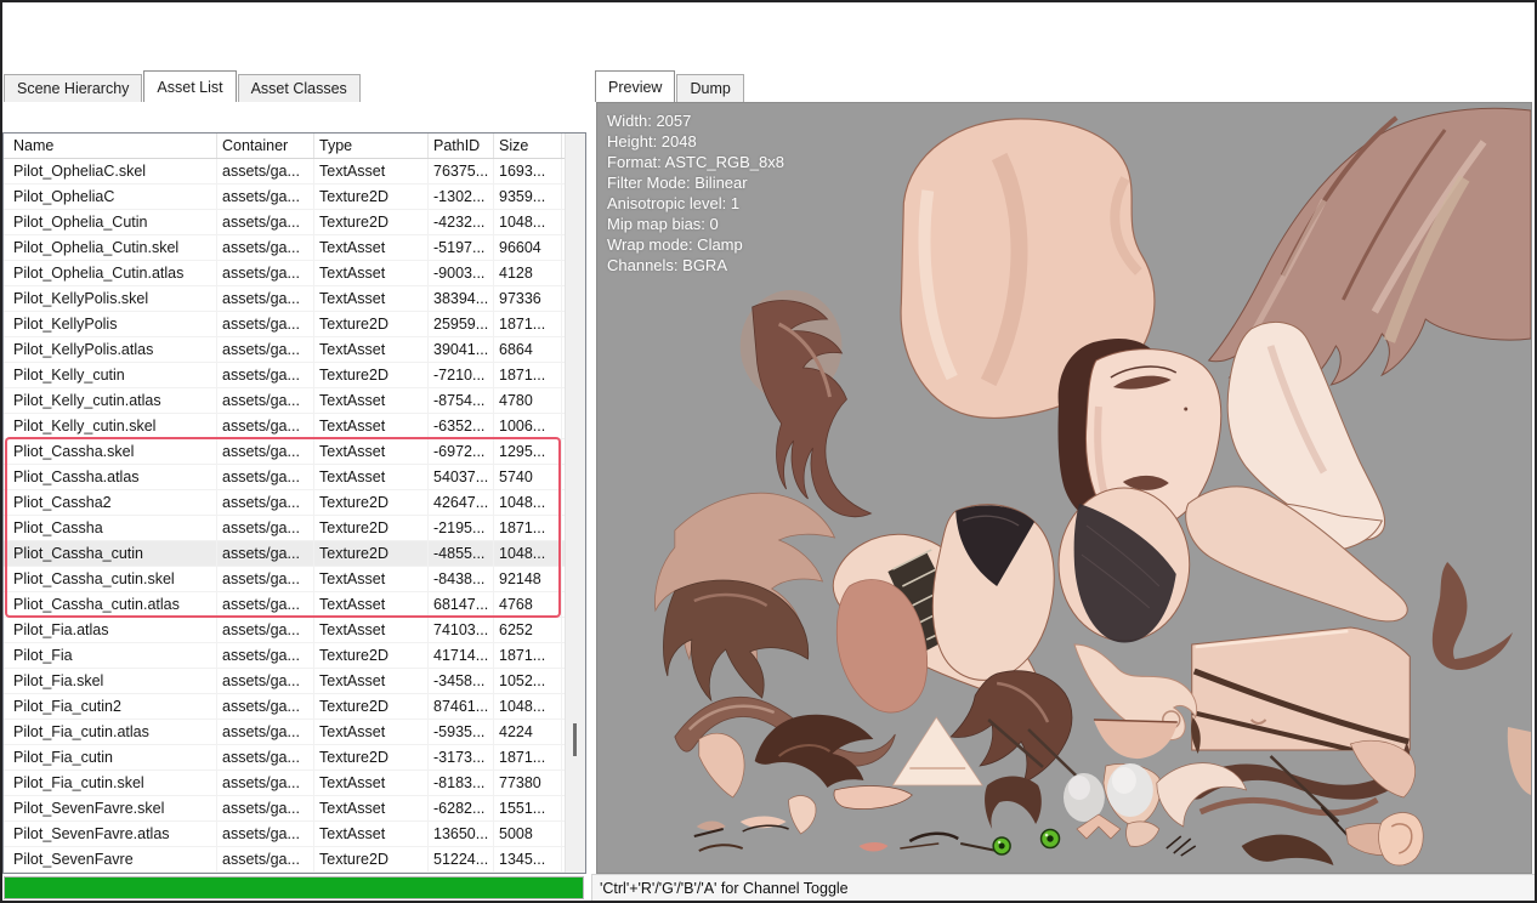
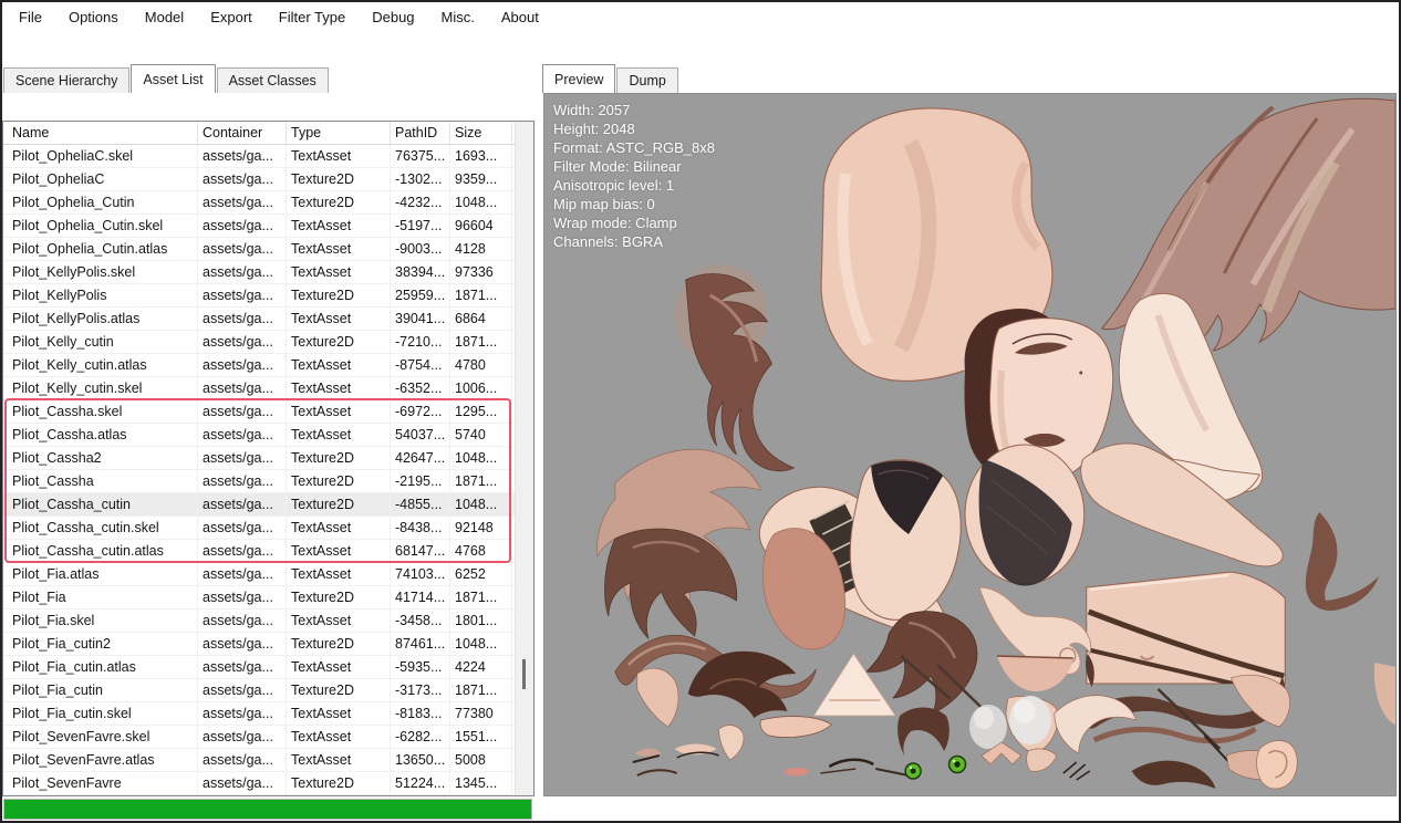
+ File
+ Options
+ Model
+ Export
+ Filter Type
+ Debug
+ Misc.
+ About
  Scene Hierarchy
  Asset List
  Asset Classes
  Name
  Container
  Type
  PathID
  Size
  Pilot_OpheliaC.skel
  assets/ga...
  TextAsset
  76375...
  1693...
  Pilot_OpheliaC
  assets/ga...
  Texture2D
  -1302...
  9359...
  Pilot_Ophelia_Cutin
  assets/ga...
  Texture2D
  -4232...
  1048...
  Pilot_Ophelia_Cutin.skel
  assets/ga...
  TextAsset
  -5197...
  96604
  Pilot_Ophelia_Cutin.atlas
  assets/ga...
  TextAsset
  -9003...
  4128
  Pilot_KellyPolis.skel
  assets/ga...
  TextAsset
  38394...
  97336
  Pilot_KellyPolis
  assets/ga...
  Texture2D
  25959...
  1871...
  Pilot_KellyPolis.atlas
  assets/ga...
  TextAsset
  39041...
  6864
  Pilot_Kelly_cutin
  assets/ga...
  Texture2D
  -7210...
  1871...
  Pilot_Kelly_cutin.atlas
  assets/ga...
  TextAsset
  -8754...
  4780
  Pilot_Kelly_cutin.skel
  assets/ga...
  TextAsset
  -6352...
  1006...
  Pliot_Cassha.skel
  assets/ga...
  TextAsset
  -6972...
  1295...
  Pliot_Cassha.atlas
  assets/ga...
  TextAsset
  54037...
  5740
  Pliot_Cassha2
  assets/ga...
  Texture2D
  42647...
  1048...
  Pliot_Cassha
  assets/ga...
  Texture2D
  -2195...
  1871...
  Pliot_Cassha_cutin
  assets/ga...
  Texture2D
  -4855...
  1048...
  Pliot_Cassha_cutin.skel
  assets/ga...
  TextAsset
  -8438...
  92148
  Pliot_Cassha_cutin.atlas
  assets/ga...
  TextAsset
  68147...
  4768
  Pilot_Fia.atlas
  assets/ga...
  TextAsset
  74103...
  6252
  Pilot_Fia
  assets/ga...
  Texture2D
  41714...
  1871...
  Pilot_Fia.skel
  assets/ga...
  TextAsset
  -3458...
- 1052...
+ 1801...
  Pilot_Fia_cutin2
  assets/ga...
  Texture2D
  87461...
  1048...
  Pilot_Fia_cutin.atlas
  assets/ga...
  TextAsset
  -5935...
  4224
  Pilot_Fia_cutin
  assets/ga...
  Texture2D
  -3173...
  1871...
  Pilot_Fia_cutin.skel
  assets/ga...
  TextAsset
  -8183...
  77380
  Pilot_SevenFavre.skel
  assets/ga...
  TextAsset
  -6282...
  1551...
  Pilot_SevenFavre.atlas
  assets/ga...
  TextAsset
  13650...
  5008
  Pilot_SevenFavre
  assets/ga...
  Texture2D
  51224...
  1345...
  Preview
  Dump
  Width: 2057
  Height: 2048
  Format: ASTC_RGB_8x8
  Filter Mode: Bilinear
  Anisotropic level: 1
  Mip map bias: 0
  Wrap mode: Clamp
  Channels: BGRA
- 'Ctrl'+'R'/'G'/'B'/'A' for Channel Toggle
